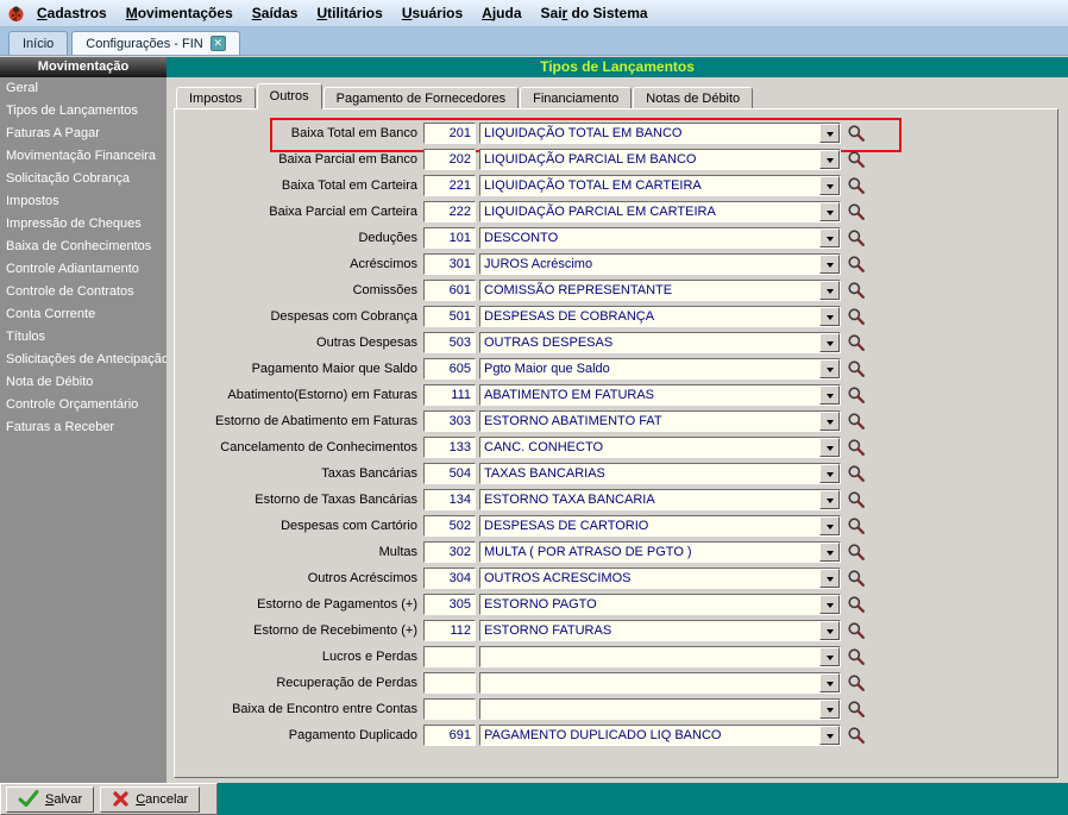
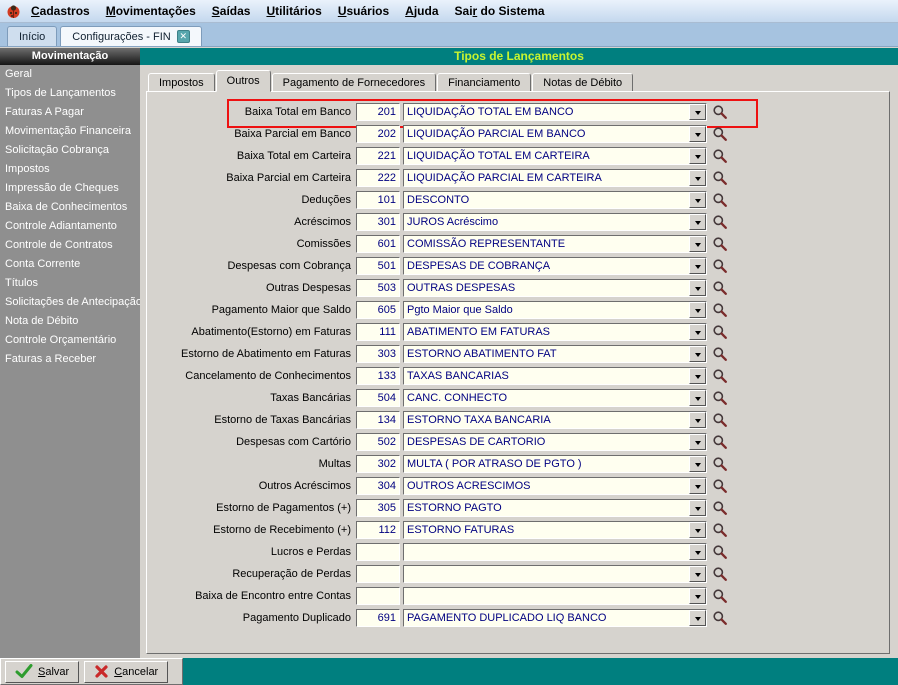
  Cadastros
  Movimentações
  Saídas
  Utilitários
  Usuários
  Ajuda
  Sair do Sistema
  Início
  Configurações - FIN
  ✕
  Movimentação
  Geral
  Tipos de Lançamentos
  Faturas A Pagar
  Movimentação Financeira
  Solicitação Cobrança
  Impostos
  Impressão de Cheques
  Baixa de Conhecimentos
  Controle Adiantamento
  Controle de Contratos
  Conta Corrente
  Títulos
  Solicitações de Antecipação
  Nota de Débito
  Controle Orçamentário
  Faturas a Receber
  Tipos de Lançamentos
  Impostos
  Outros
  Pagamento de Fornecedores
  Financiamento
  Notas de Débito
  Baixa Total em Banco
  201
  LIQUIDAÇÃO TOTAL EM BANCO
  Baixa Parcial em Banco
  202
  LIQUIDAÇÃO PARCIAL EM BANCO
  Baixa Total em Carteira
  221
  LIQUIDAÇÃO TOTAL EM CARTEIRA
  Baixa Parcial em Carteira
  222
  LIQUIDAÇÃO PARCIAL EM CARTEIRA
  Deduções
  101
  DESCONTO
  Acréscimos
  301
  JUROS Acréscimo
  Comissões
  601
  COMISSÃO REPRESENTANTE
  Despesas com Cobrança
  501
  DESPESAS DE COBRANÇA
  Outras Despesas
  503
  OUTRAS DESPESAS
  Pagamento Maior que Saldo
  605
  Pgto Maior que Saldo
  Abatimento(Estorno) em Faturas
  111
  ABATIMENTO EM FATURAS
  Estorno de Abatimento em Faturas
  303
  ESTORNO ABATIMENTO FAT
  Cancelamento de Conhecimentos
  133
- CANC. CONHECTO
+ TAXAS BANCARIAS
  Taxas Bancárias
  504
- TAXAS BANCARIAS
+ CANC. CONHECTO
  Estorno de Taxas Bancárias
  134
  ESTORNO TAXA BANCARIA
  Despesas com Cartório
  502
  DESPESAS DE CARTORIO
  Multas
  302
  MULTA ( POR ATRASO DE PGTO )
  Outros Acréscimos
  304
  OUTROS ACRESCIMOS
  Estorno de Pagamentos (+)
  305
  ESTORNO PAGTO
  Estorno de Recebimento (+)
  112
  ESTORNO FATURAS
  Lucros e Perdas
  Recuperação de Perdas
  Baixa de Encontro entre Contas
  Pagamento Duplicado
  691
  PAGAMENTO DUPLICADO LIQ BANCO
  Salvar
  Cancelar
